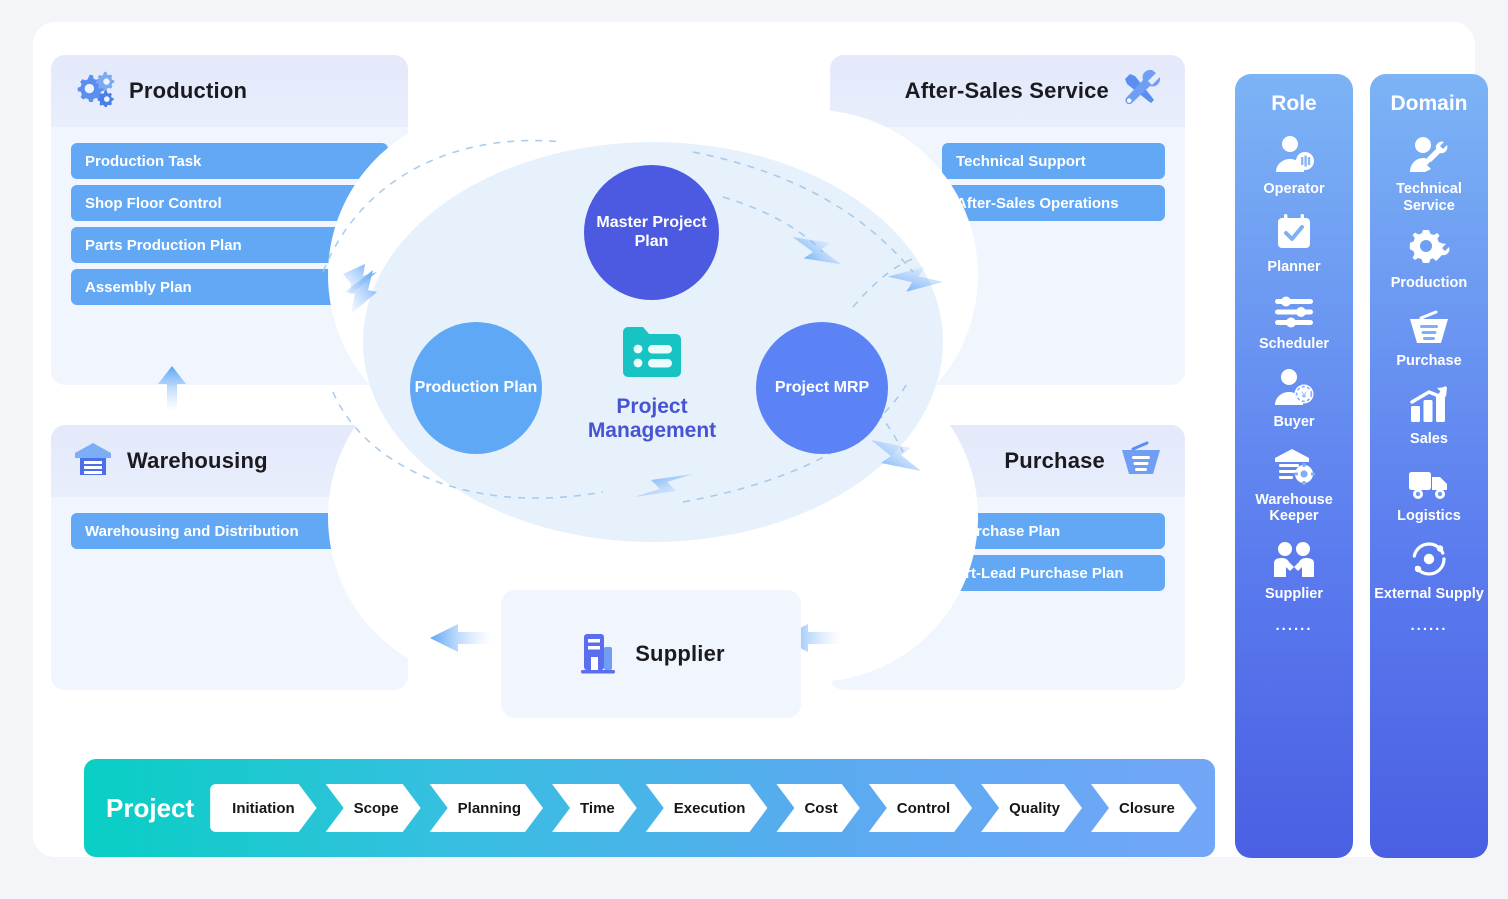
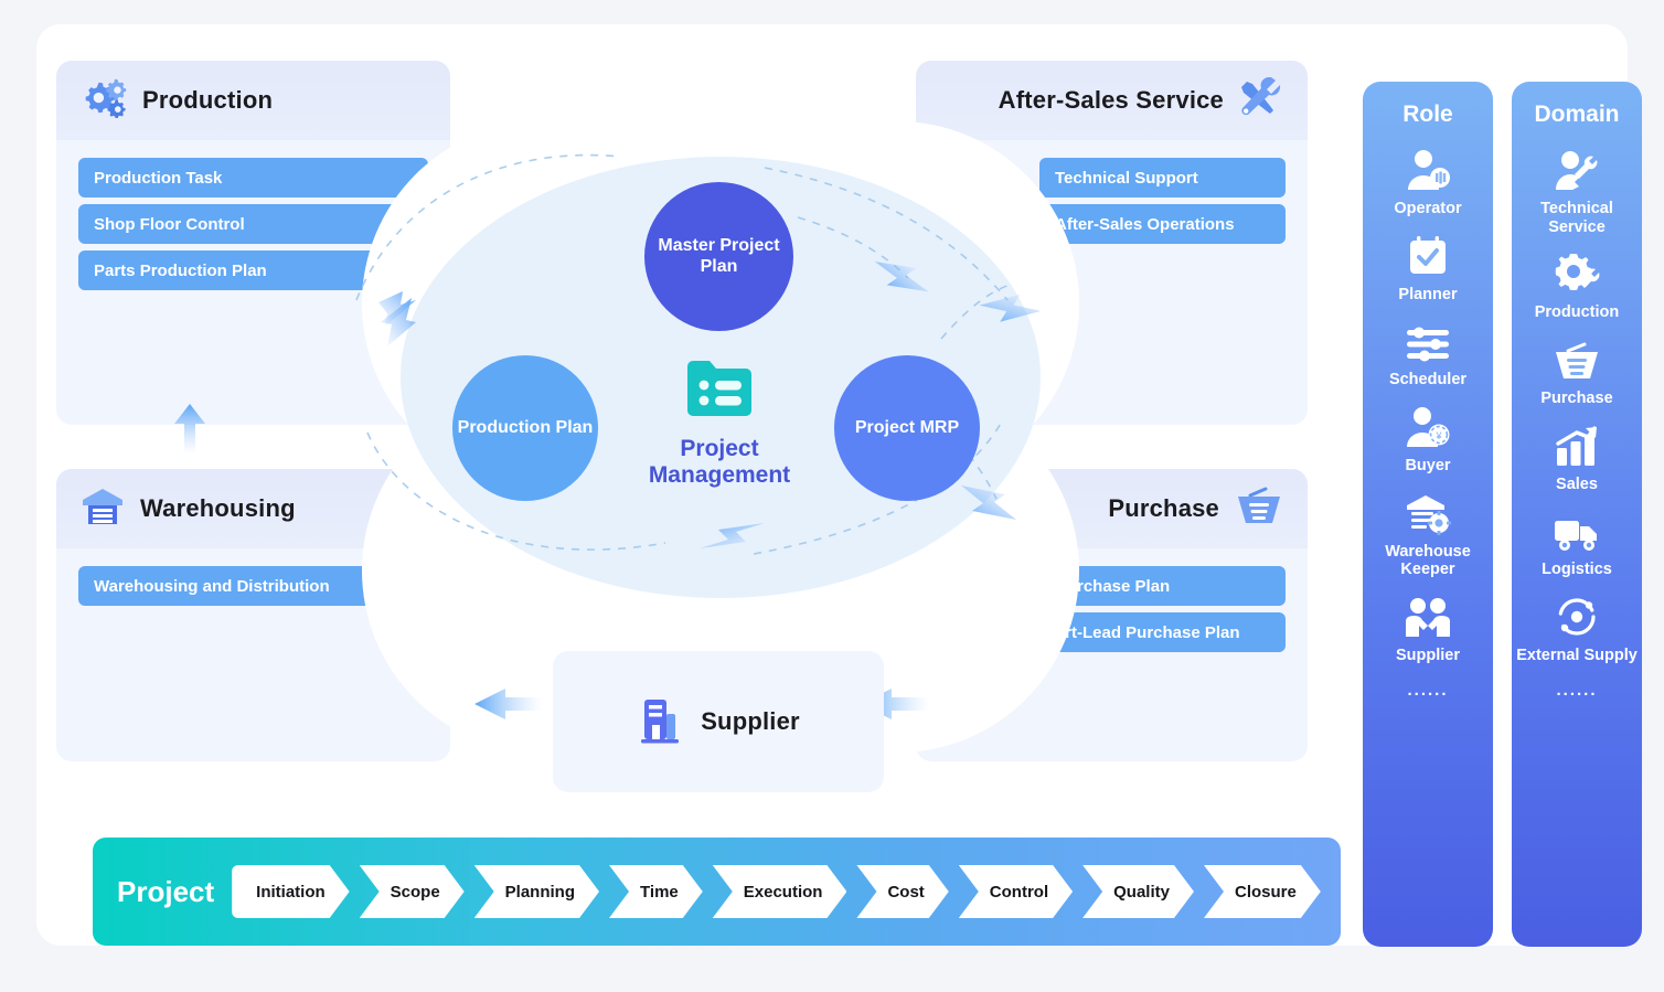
  Production
  Production Task
  Shop Floor Control
  Parts Production Plan
- Assembly Plan
  After-Sales Service
  Technical Support
  fter-Sales Operations
  Warehousing
  Warehousing and Distribution
  Purchase
  Master Project Plan
  Production Plan
  Project MRP
  Project Management
  Supplier
  Role
  Operator
  Planner
  Scheduler
  ¥
  Buyer
  Warehouse Keeper
  Supplier
  ......
  Domain
  Technical Service
  Production
  Purchase
  Sales
  Logistics
  External Supply
  ......
  Project
  Initiation
  Scope
  Planning
  Time
  Execution
  Cost
  Control
  Quality
  Closure
